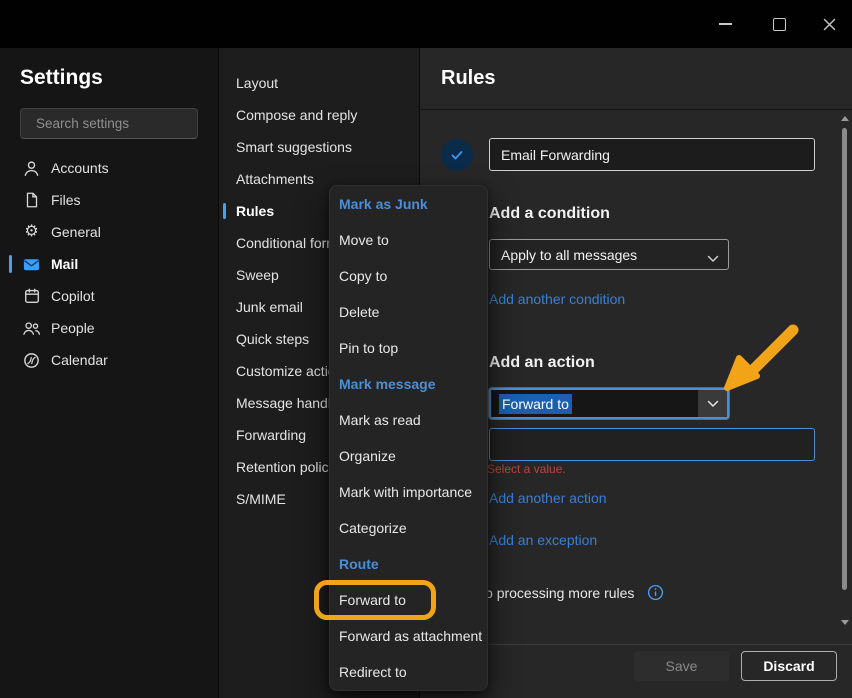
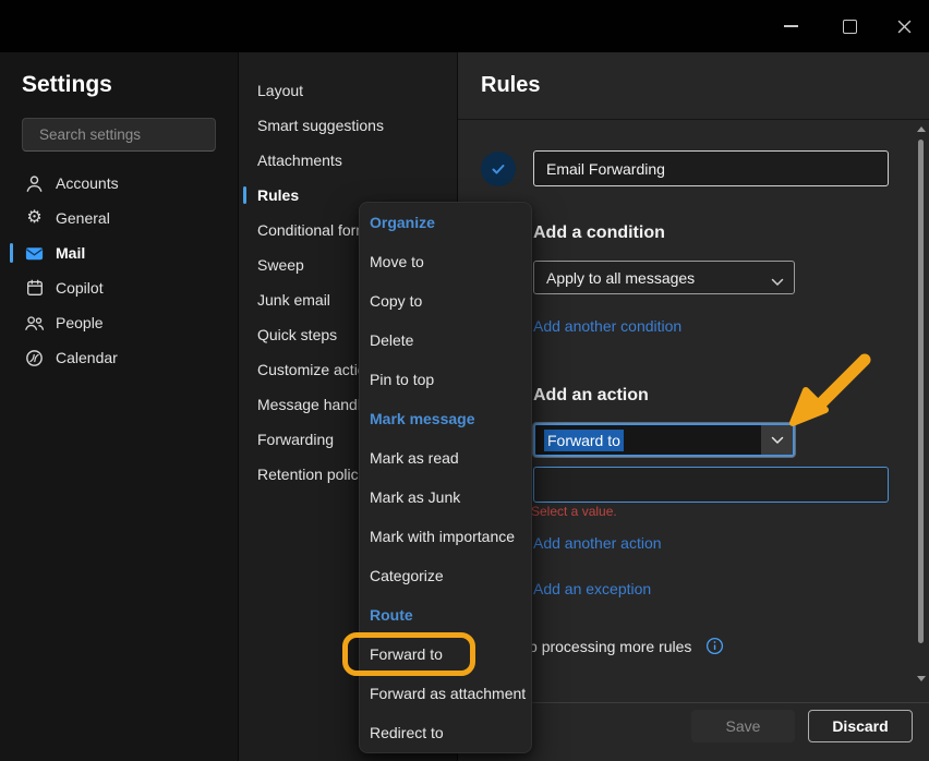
  Settings
  Search settings
  Accounts
- Files
  ⚙
  General
  Mail
  Copilot
  People
  Calendar
  Layout
- Compose and reply
  Smart suggestions
  Attachments
  Rules
  Sweep
  Junk email
  Quick steps
  Customize acti
  Message hand
  Forwarding
  Retention polic
- S/MIME
  Rules
  Email Forwarding
  Add a condition
  Apply to all messages
  Add another condition
  Add an action
  Forward to
  Select a value.
  Add another action
  Add an exception
  p processing more rules
  Save
  Discard
- Mark as Junk
+ Organize
  Move to
  Copy to
  Delete
  Pin to top
  Mark message
  Mark as read
- Organize
+ Mark as Junk
  Mark with importance
  Categorize
  Route
  Forward to
  Forward as attachment
  Redirect to
